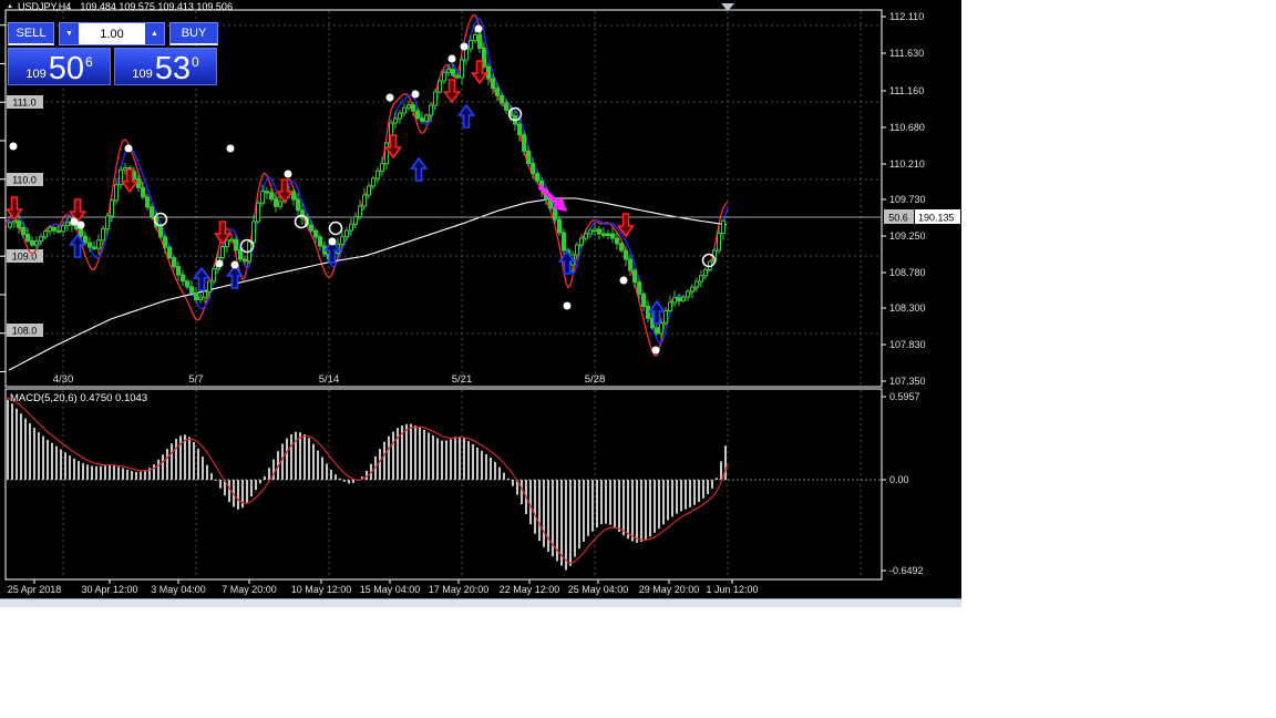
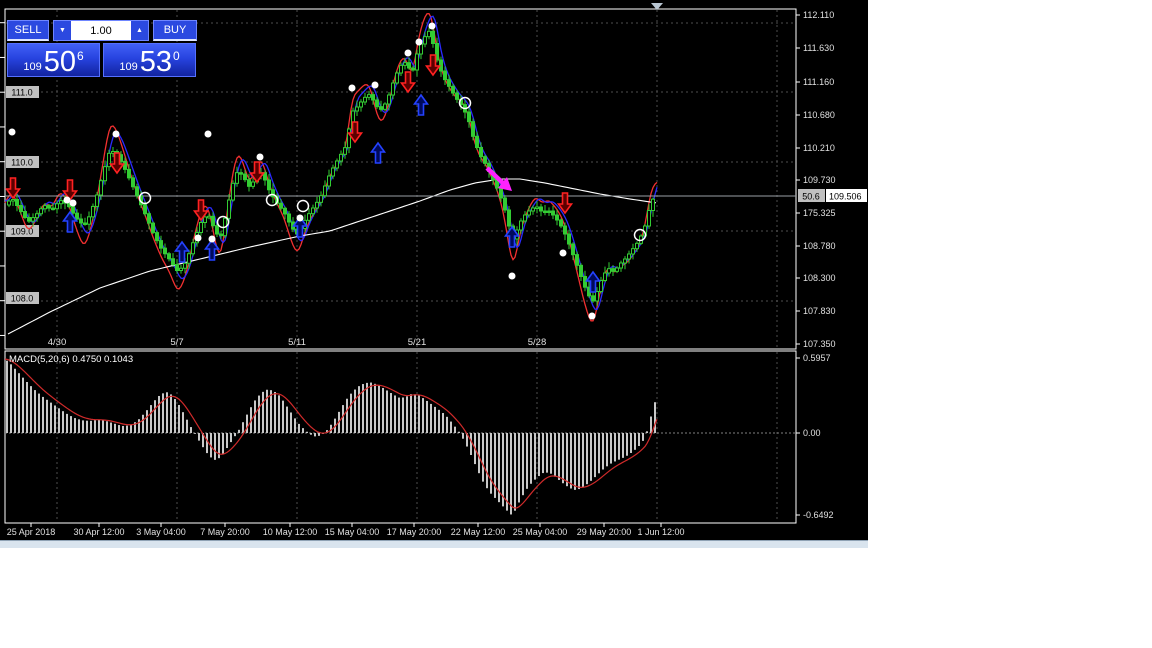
- USDJPY,H4
- 109.484 109.575 109.413 109.506
  111.0
  110.0
  109.0
  108.0
  112.110
  111.630
  111.160
  110.680
  110.210
  109.730
- 109.250
+ 175.325
  108.780
  108.300
  107.830
  107.350
  0.5957
  0.00
  -0.6492
  50.6
- 190.135
+ 109.506
  MACD(5,20,6) 0.4750 0.1043
  4/30
  5/7
- 5/14
+ 5/11
  5/21
  5/28
  25 Apr 2018
  30 Apr 12:00
  3 May 04:00
  7 May 20:00
  10 May 12:00
  15 May 04:00
  17 May 20:00
  22 May 12:00
  25 May 04:00
  29 May 20:00
  1 Jun 12:00
  SELL
  1.00
  BUY
  109
  50
  6
  109
  53
  0
